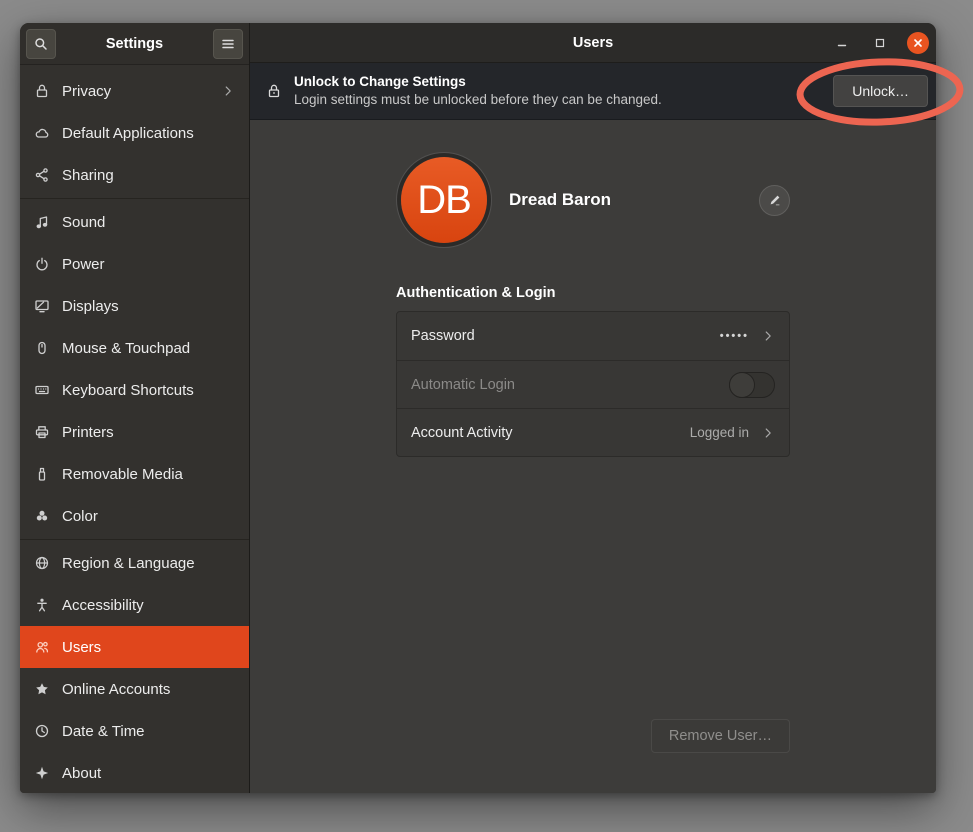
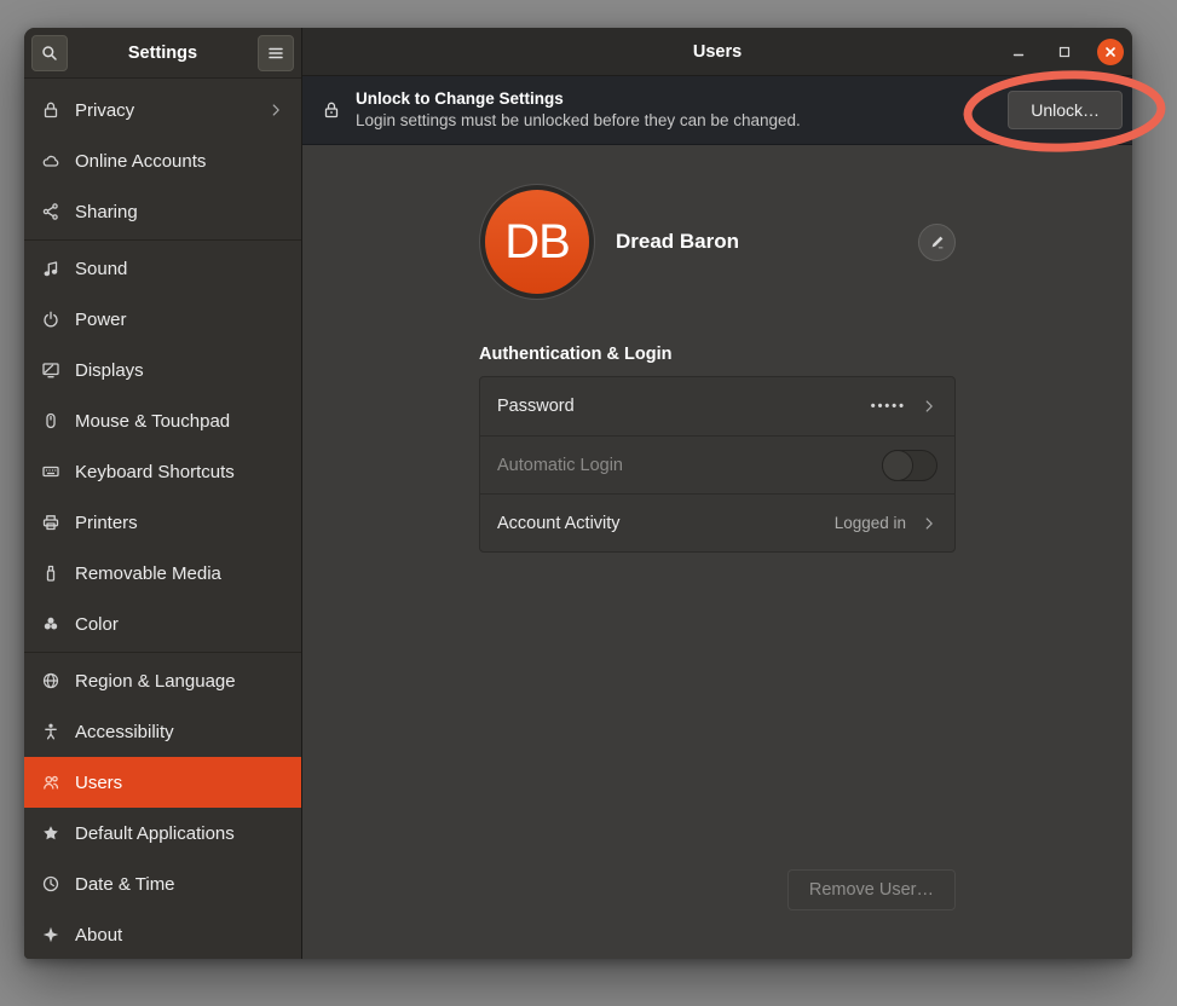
  Settings
  Privacy
- Default Applications
+ Online Accounts
  Sharing
  Sound
  Power
  Displays
  Mouse & Touchpad
  Keyboard Shortcuts
  Printers
  Removable Media
  Color
  Region & Language
  Accessibility
  Users
- Online Accounts
+ Default Applications
  Date & Time
  About
  Users
  Unlock to Change Settings
  Login settings must be unlocked before they can be changed.
  Unlock…
  DB
  Dread Baron
  Authentication & Login
  Password
  •••••
  Automatic Login
  Account Activity
  Logged in
  Remove User…
